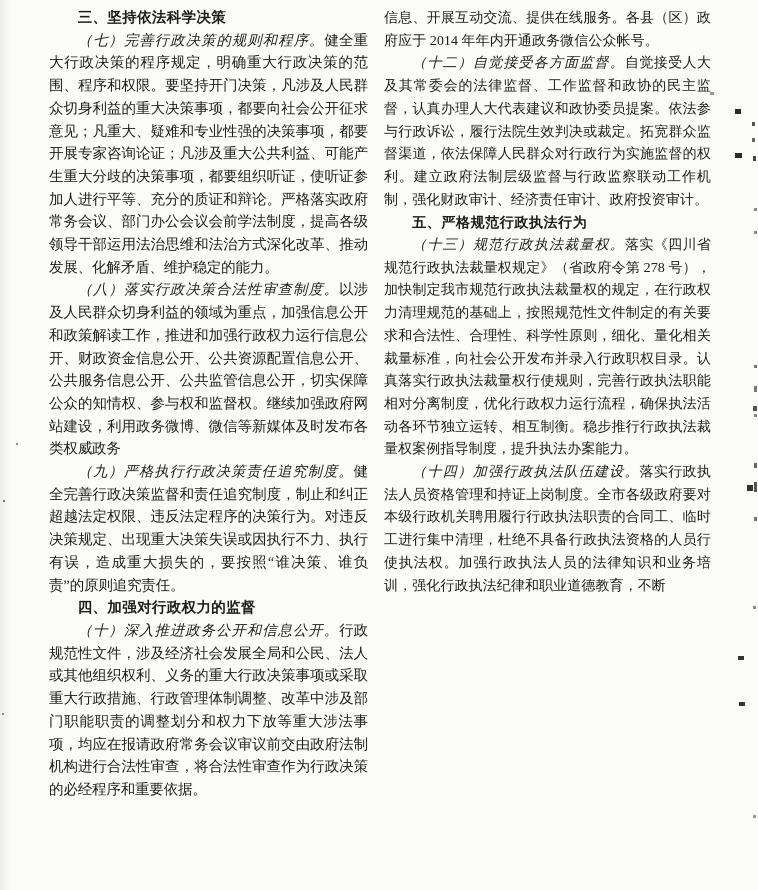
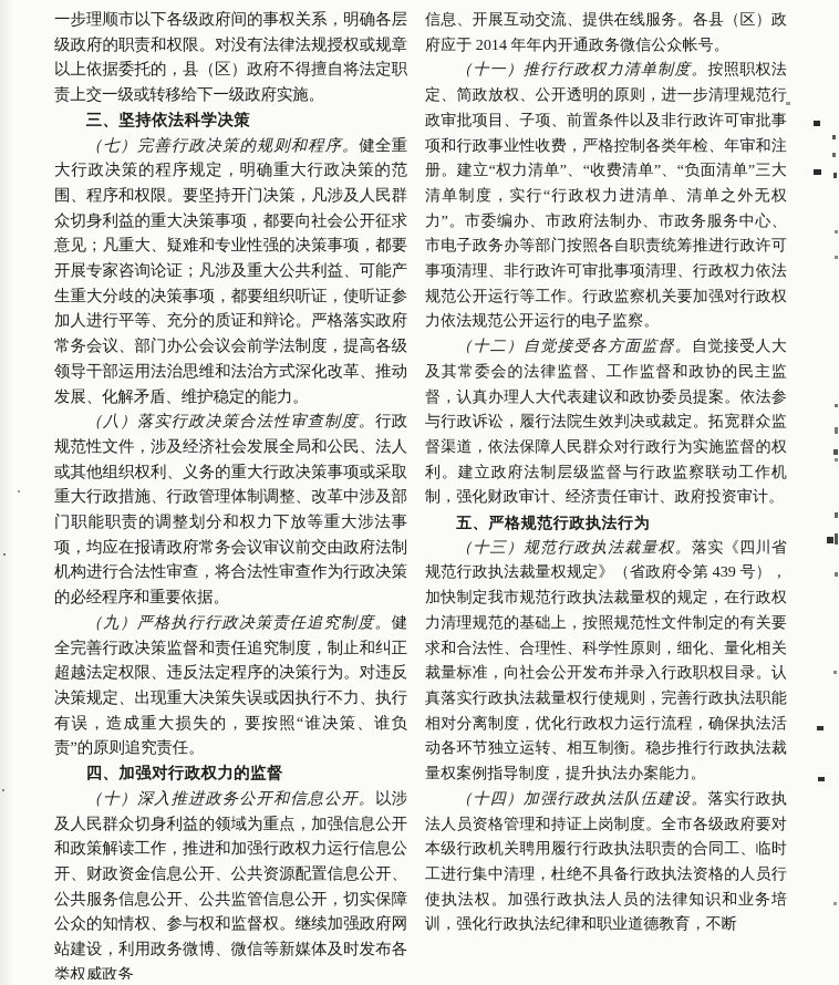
+ 一步理顺市以下各级政府间的事权关系，明确各层级政府的职责和权限。对没有法律法规授权或规章以上依据委托的，县（区）政府不得擅自将法定职责上交一级或转移给下一级政府实施。
  三、坚持依法科学决策
  （七）完善行政决策的规则和程序。健全重大行政决策的程序规定，明确重大行政决策的范围、程序和权限。要坚持开门决策，凡涉及人民群众切身利益的重大决策事项，都要向社会公开征求意见；凡重大、疑难和专业性强的决策事项，都要开展专家咨询论证；凡涉及重大公共利益、可能产生重大分歧的决策事项，都要组织听证，使听证参加人进行平等、充分的质证和辩论。严格落实政府常务会议、部门办公会议会前学法制度，提高各级领导干部运用法治思维和法治方式深化改革、推动发展、化解矛盾、维护稳定的能力。
- （八）落实行政决策合法性审查制度。以涉及人民群众切身利益的领域为重点，加强信息公开和政策解读工作，推进和加强行政权力运行信息公开、财政资金信息公开、公共资源配置信息公开、公共服务信息公开、公共监管信息公开，切实保障公众的知情权、参与权和监督权。继续加强政府网站建设，利用政务微博、微信等新媒体及时发布各类权威政务
+ （八）落实行政决策合法性审查制度。行政规范性文件，涉及经济社会发展全局和公民、法人或其他组织权利、义务的重大行政决策事项或采取重大行政措施、行政管理体制调整、改革中涉及部门职能职责的调整划分和权力下放等重大涉法事项，均应在报请政府常务会议审议前交由政府法制机构进行合法性审查，将合法性审查作为行政决策的必经程序和重要依据。
  （九）严格执行行政决策责任追究制度。健全完善行政决策监督和责任追究制度，制止和纠正超越法定权限、违反法定程序的决策行为。对违反决策规定、出现重大决策失误或因执行不力、执行有误，造成重大损失的，要按照“谁决策、谁负责”的原则追究责任。
  四、加强对行政权力的监督
- （十）深入推进政务公开和信息公开。行政规范性文件，涉及经济社会发展全局和公民、法人或其他组织权利、义务的重大行政决策事项或采取重大行政措施、行政管理体制调整、改革中涉及部门职能职责的调整划分和权力下放等重大涉法事项，均应在报请政府常务会议审议前交由政府法制机构进行合法性审查，将合法性审查作为行政决策的必经程序和重要依据。
+ （十）深入推进政务公开和信息公开。以涉及人民群众切身利益的领域为重点，加强信息公开和政策解读工作，推进和加强行政权力运行信息公开、财政资金信息公开、公共资源配置信息公开、公共服务信息公开、公共监管信息公开，切实保障公众的知情权、参与权和监督权。继续加强政府网站建设，利用政务微博、微信等新媒体及时发布各类权威政务
  信息、开展互动交流、提供在线服务。各县（区）政府应于 2014 年年内开通政务微信公众帐号。
+ （十一）推行行政权力清单制度。按照职权法定、简政放权、公开透明的原则，进一步清理规范行政审批项目、子项、前置条件以及非行政许可审批事项和行政事业性收费，严格控制各类年检、年审和注册。建立“权力清单”、“收费清单”、“负面清单”三大清单制度，实行“行政权力进清单、清单之外无权力”。市委编办、市政府法制办、市政务服务中心、市电子政务办等部门按照各自职责统筹推进行政许可事项清理、非行政许可审批事项清理、行政权力依法规范公开运行等工作。行政监察机关要加强对行政权力依法规范公开运行的电子监察。
  （十二）自觉接受各方面监督。自觉接受人大及其常委会的法律监督、工作监督和政协的民主监督，认真办理人大代表建议和政协委员提案。依法参与行政诉讼，履行法院生效判决或裁定。拓宽群众监督渠道，依法保障人民群众对行政行为实施监督的权利。建立政府法制层级监督与行政监察联动工作机制，强化财政审计、经济责任审计、政府投资审计。
  五、严格规范行政执法行为
- （十三）规范行政执法裁量权。落实《四川省规范行政执法裁量权规定》（省政府令第 278 号），加快制定我市规范行政执法裁量权的规定，在行政权力清理规范的基础上，按照规范性文件制定的有关要求和合法性、合理性、科学性原则，细化、量化相关裁量标准，向社会公开发布并录入行政职权目录。认真落实行政执法裁量权行使规则，完善行政执法职能相对分离制度，优化行政权力运行流程，确保执法活动各环节独立运转、相互制衡。稳步推行行政执法裁量权案例指导制度，提升执法办案能力。
+ （十三）规范行政执法裁量权。落实《四川省规范行政执法裁量权规定》（省政府令第 439 号），加快制定我市规范行政执法裁量权的规定，在行政权力清理规范的基础上，按照规范性文件制定的有关要求和合法性、合理性、科学性原则，细化、量化相关裁量标准，向社会公开发布并录入行政职权目录。认真落实行政执法裁量权行使规则，完善行政执法职能相对分离制度，优化行政权力运行流程，确保执法活动各环节独立运转、相互制衡。稳步推行行政执法裁量权案例指导制度，提升执法办案能力。
  （十四）加强行政执法队伍建设。落实行政执法人员资格管理和持证上岗制度。全市各级政府要对本级行政机关聘用履行行政执法职责的合同工、临时工进行集中清理，杜绝不具备行政执法资格的人员行使执法权。加强行政执法人员的法律知识和业务培训，强化行政执法纪律和职业道德教育，不断
